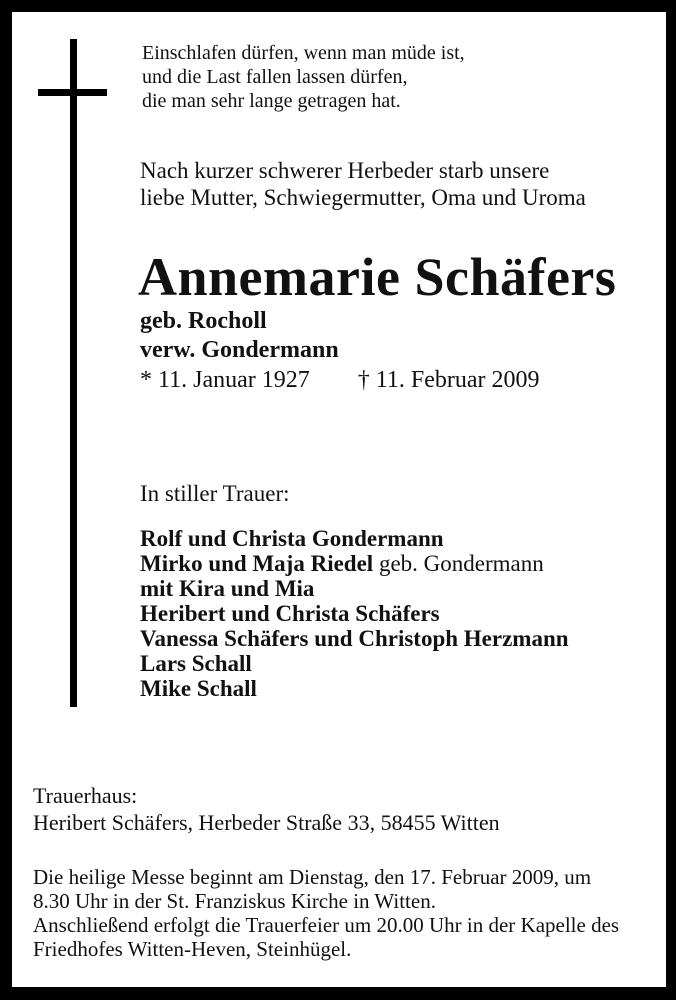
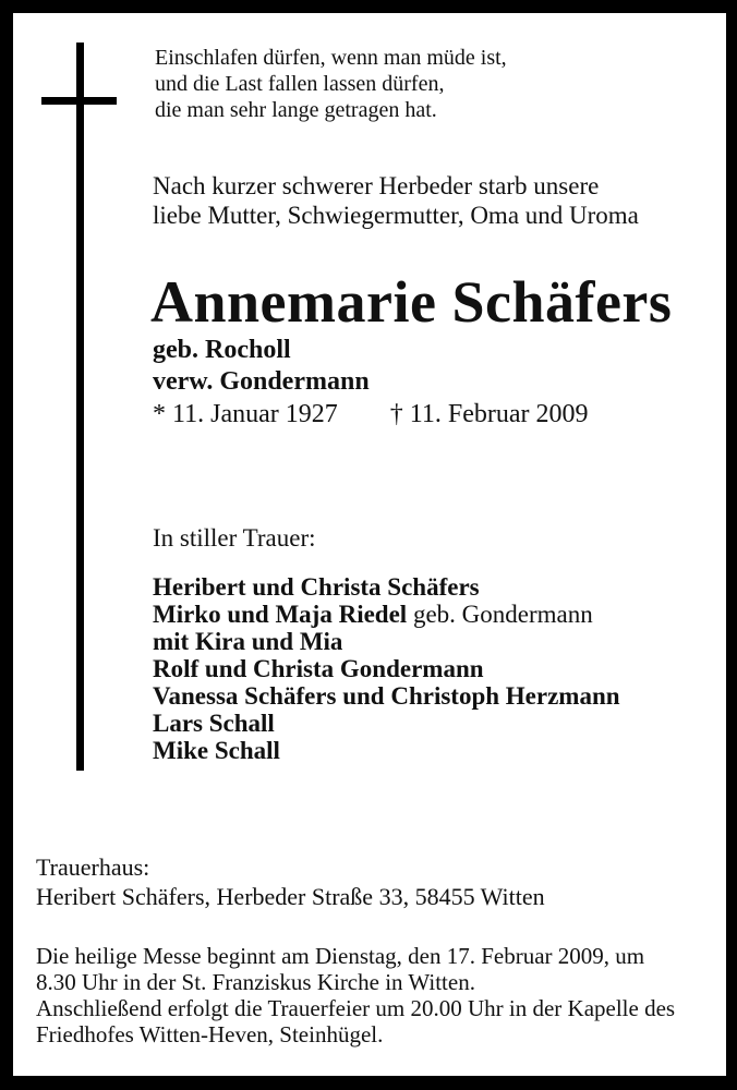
  Einschlafen dürfen, wenn man müde ist,
  und die Last fallen lassen dürfen,
  die man sehr lange getragen hat.
  Nach kurzer schwerer Herbeder starb unsere
  liebe Mutter, Schwiegermutter, Oma und Uroma
  Annemarie Schäfers
  geb. Rocholl
  verw. Gondermann
  * 11. Januar 1927 † 11. Februar 2009
  In stiller Trauer:
- Rolf und Christa Gondermann
+ Heribert und Christa Schäfers
  Mirko und Maja Riedel geb. Gondermann
  mit Kira und Mia
- Heribert und Christa Schäfers
+ Rolf und Christa Gondermann
  Vanessa Schäfers und Christoph Herzmann
  Lars Schall
  Mike Schall
  Trauerhaus:
  Heribert Schäfers, Herbeder Straße 33, 58455 Witten
  Die heilige Messe beginnt am Dienstag, den 17. Februar 2009, um
  8.30 Uhr in der St. Franziskus Kirche in Witten.
  Anschließend erfolgt die Trauerfeier um 20.00 Uhr in der Kapelle des
  Friedhofes Witten-Heven, Steinhügel.
